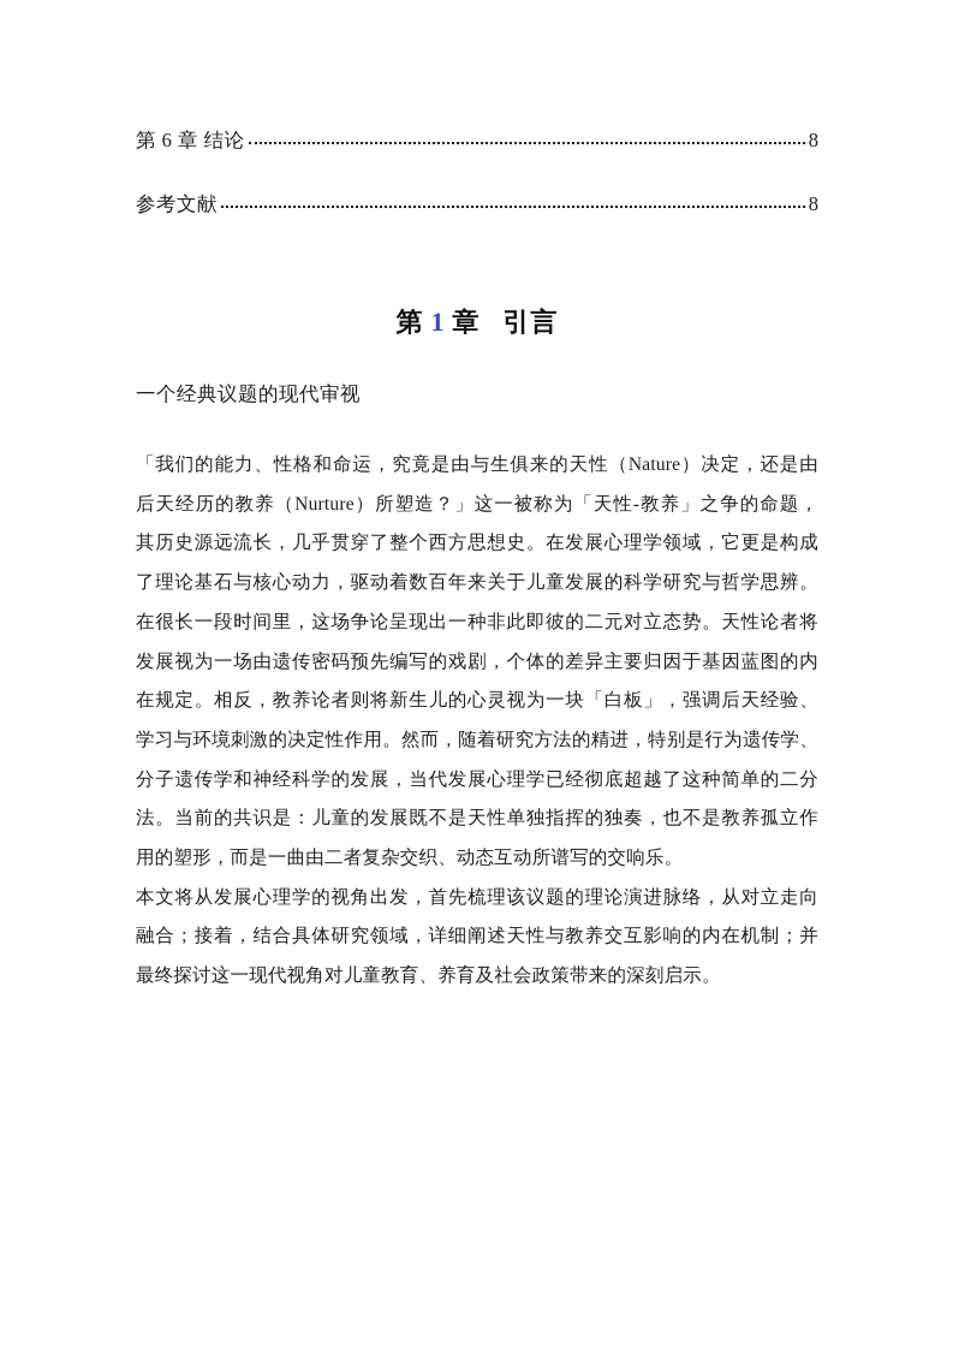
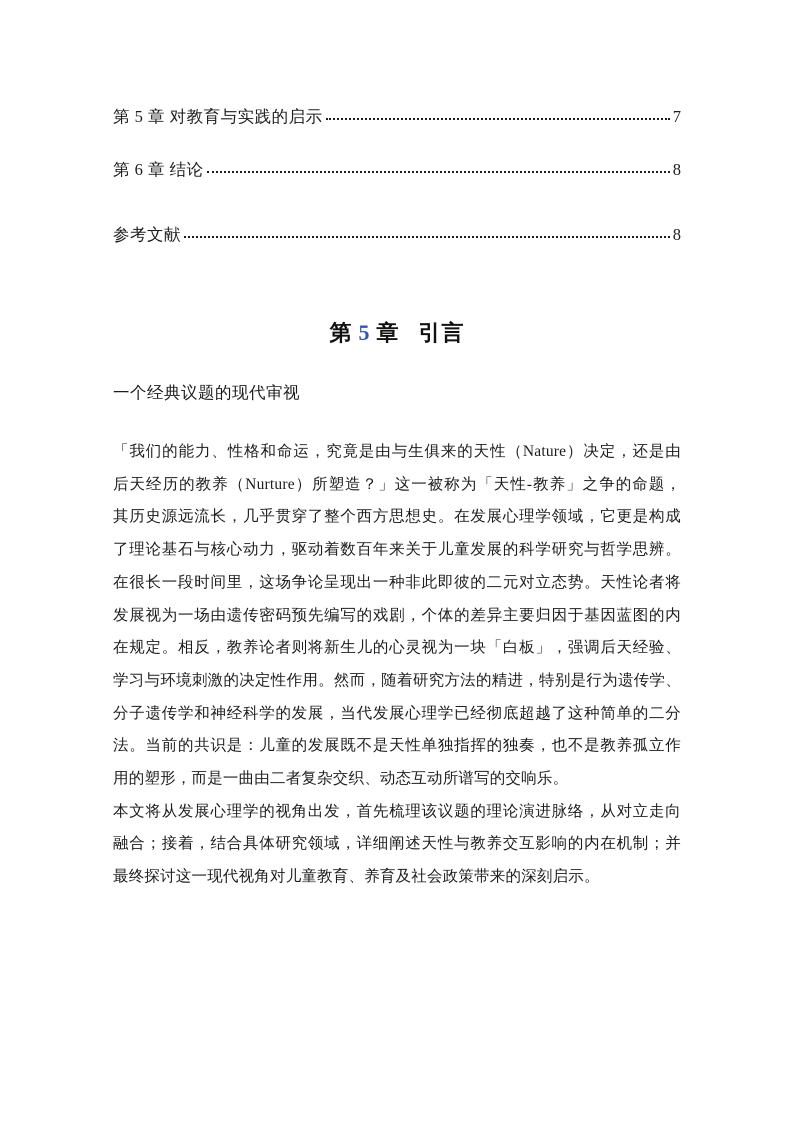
+ 第 5 章 对教育与实践的启示
+ 7
  第 6 章 结论
  8
  参考文献
  8
- 第 1 章 引言
+ 第 5 章 引言
  一个经典议题的现代审视
  「我们的能力、性格和命运，究竟是由与生俱来的天性（Nature）决定，还是由
  后天经历的教养（Nurture）所塑造？」这一被称为「天性-教养」之争的命题，
  其历史源远流长，几乎贯穿了整个西方思想史。在发展心理学领域，它更是构成
  了理论基石与核心动力，驱动着数百年来关于儿童发展的科学研究与哲学思辨。
  在很长一段时间里，这场争论呈现出一种非此即彼的二元对立态势。天性论者将
  发展视为一场由遗传密码预先编写的戏剧，个体的差异主要归因于基因蓝图的内
  在规定。相反，教养论者则将新生儿的心灵视为一块「白板」，强调后天经验、
  学习与环境刺激的决定性作用。然而，随着研究方法的精进，特别是行为遗传学、
  分子遗传学和神经科学的发展，当代发展心理学已经彻底超越了这种简单的二分
  法。当前的共识是：儿童的发展既不是天性单独指挥的独奏，也不是教养孤立作
  用的塑形，而是一曲由二者复杂交织、动态互动所谱写的交响乐。
  本文将从发展心理学的视角出发，首先梳理该议题的理论演进脉络，从对立走向
  融合；接着，结合具体研究领域，详细阐述天性与教养交互影响的内在机制；并
  最终探讨这一现代视角对儿童教育、养育及社会政策带来的深刻启示。
